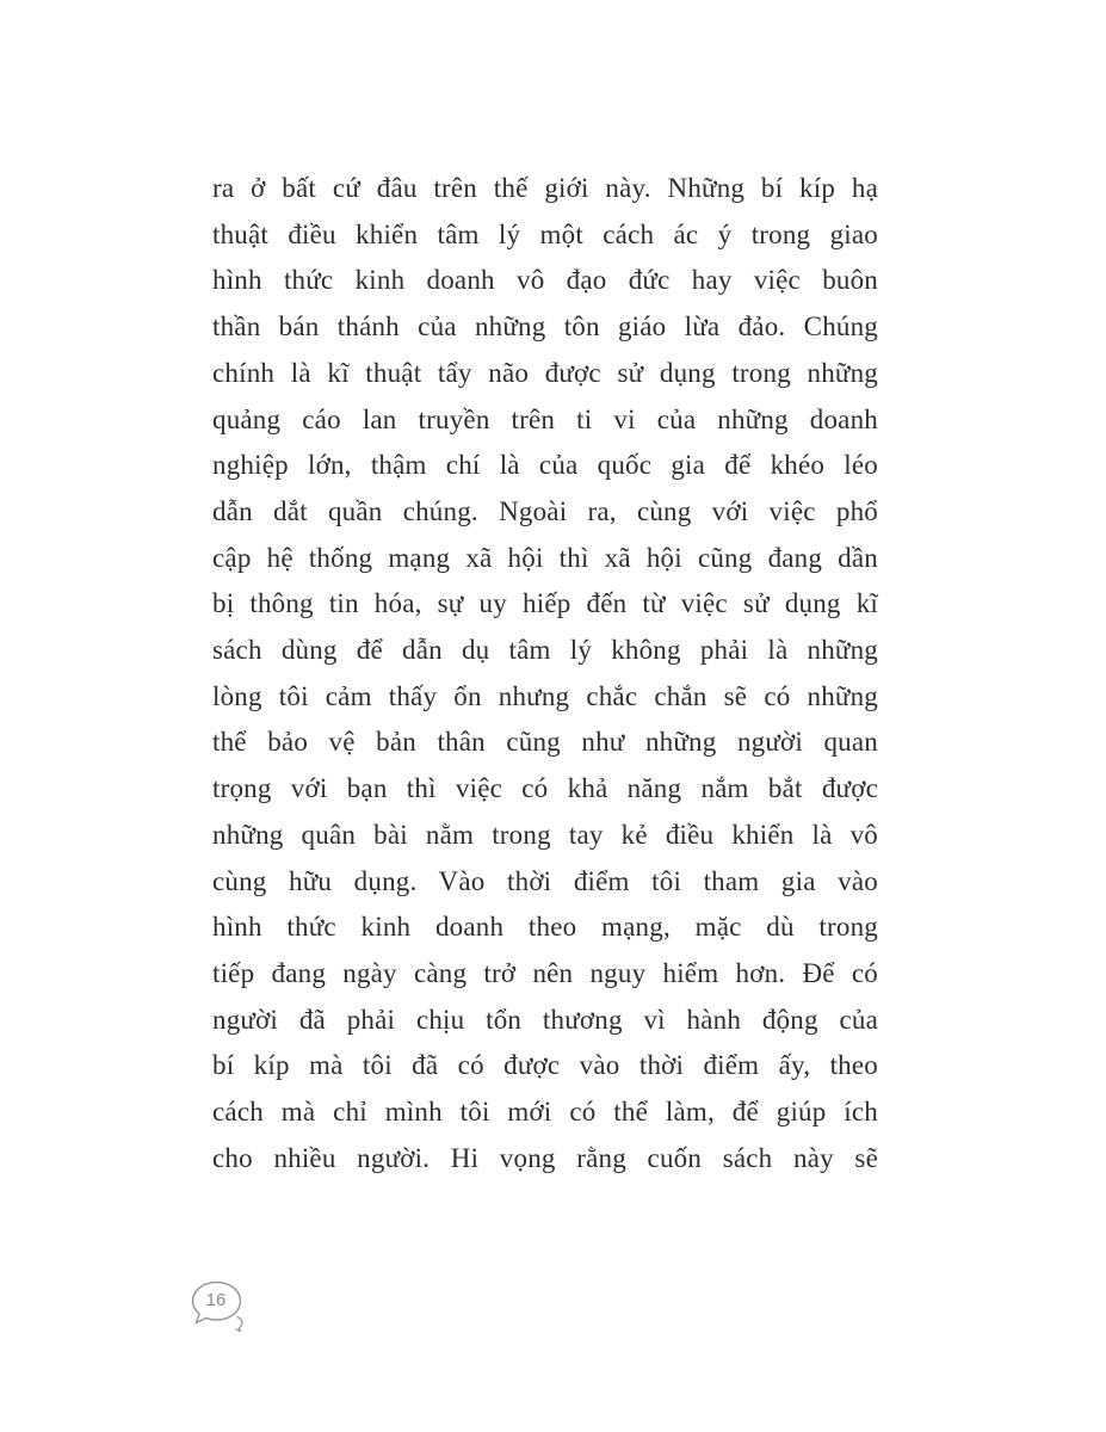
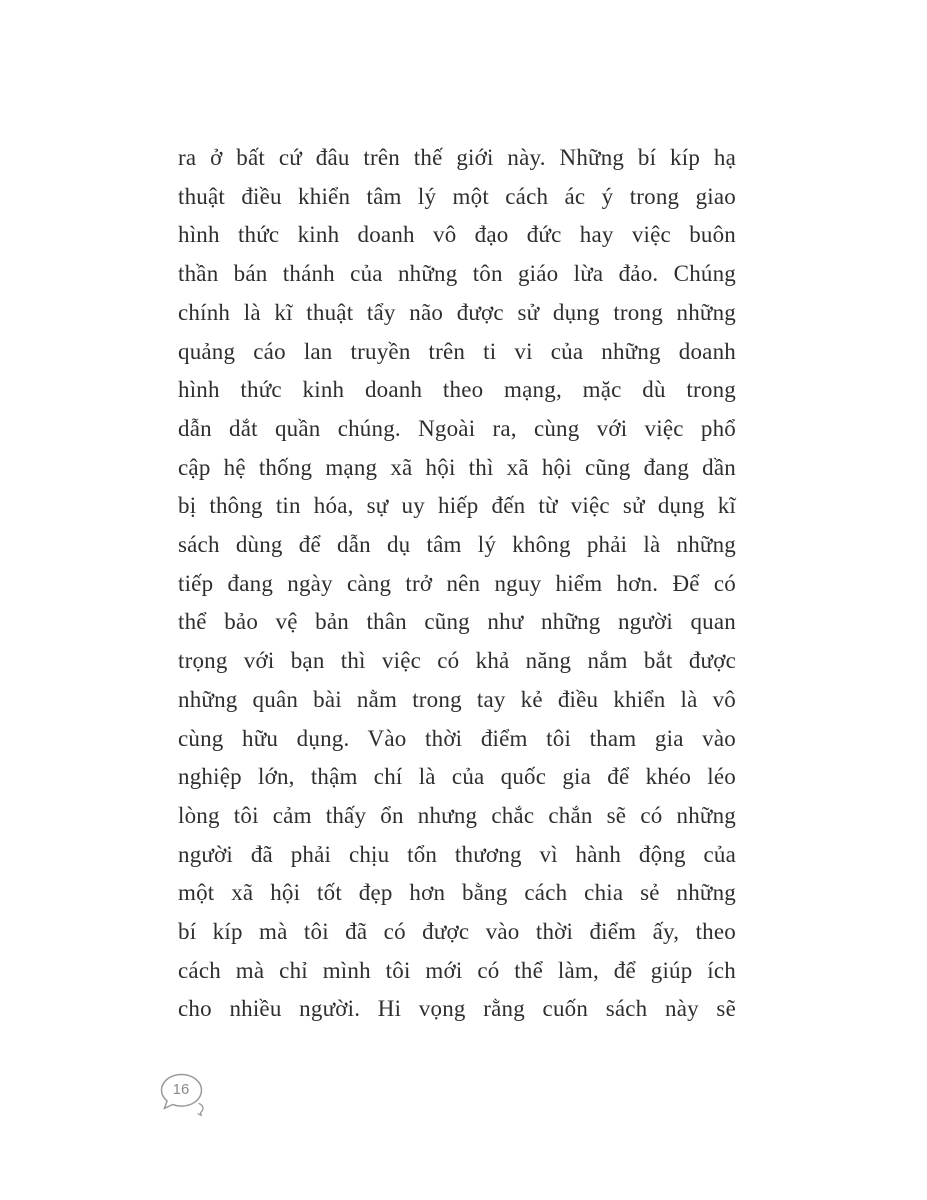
  ra ở bất cứ đâu trên thế giới này. Những bí kíp hạ
  thuật điều khiển tâm lý một cách ác ý trong giao
  hình thức kinh doanh vô đạo đức hay việc buôn
  thần bán thánh của những tôn giáo lừa đảo. Chúng
  chính là kĩ thuật tẩy não được sử dụng trong những
  quảng cáo lan truyền trên ti vi của những doanh
- nghiệp lớn, thậm chí là của quốc gia để khéo léo
+ hình thức kinh doanh theo mạng, mặc dù trong
  dẫn dắt quần chúng. Ngoài ra, cùng với việc phổ
  cập hệ thống mạng xã hội thì xã hội cũng đang dần
  bị thông tin hóa, sự uy hiếp đến từ việc sử dụng kĩ
  sách dùng để dẫn dụ tâm lý không phải là những
- lòng tôi cảm thấy ổn nhưng chắc chắn sẽ có những
+ tiếp đang ngày càng trở nên nguy hiểm hơn. Để có
  thể bảo vệ bản thân cũng như những người quan
  trọng với bạn thì việc có khả năng nắm bắt được
  những quân bài nằm trong tay kẻ điều khiển là vô
  cùng hữu dụng. Vào thời điểm tôi tham gia vào
- hình thức kinh doanh theo mạng, mặc dù trong
+ nghiệp lớn, thậm chí là của quốc gia để khéo léo
- tiếp đang ngày càng trở nên nguy hiểm hơn. Để có
+ lòng tôi cảm thấy ổn nhưng chắc chắn sẽ có những
  người đã phải chịu tổn thương vì hành động của
+ một xã hội tốt đẹp hơn bằng cách chia sẻ những
  bí kíp mà tôi đã có được vào thời điểm ấy, theo
  cách mà chỉ mình tôi mới có thể làm, để giúp ích
  cho nhiều người. Hi vọng rằng cuốn sách này sẽ
  16
